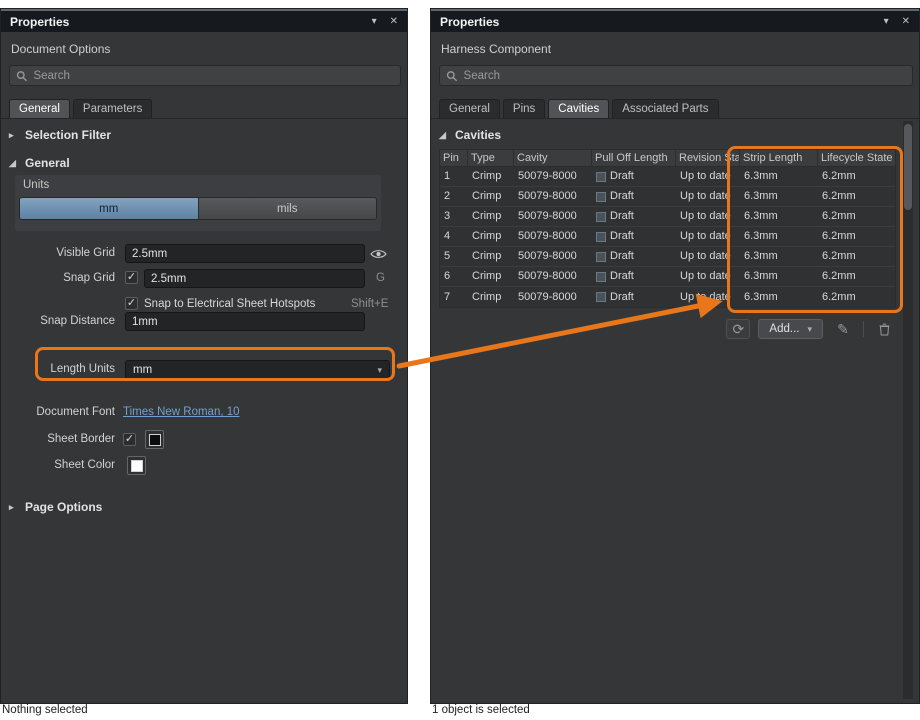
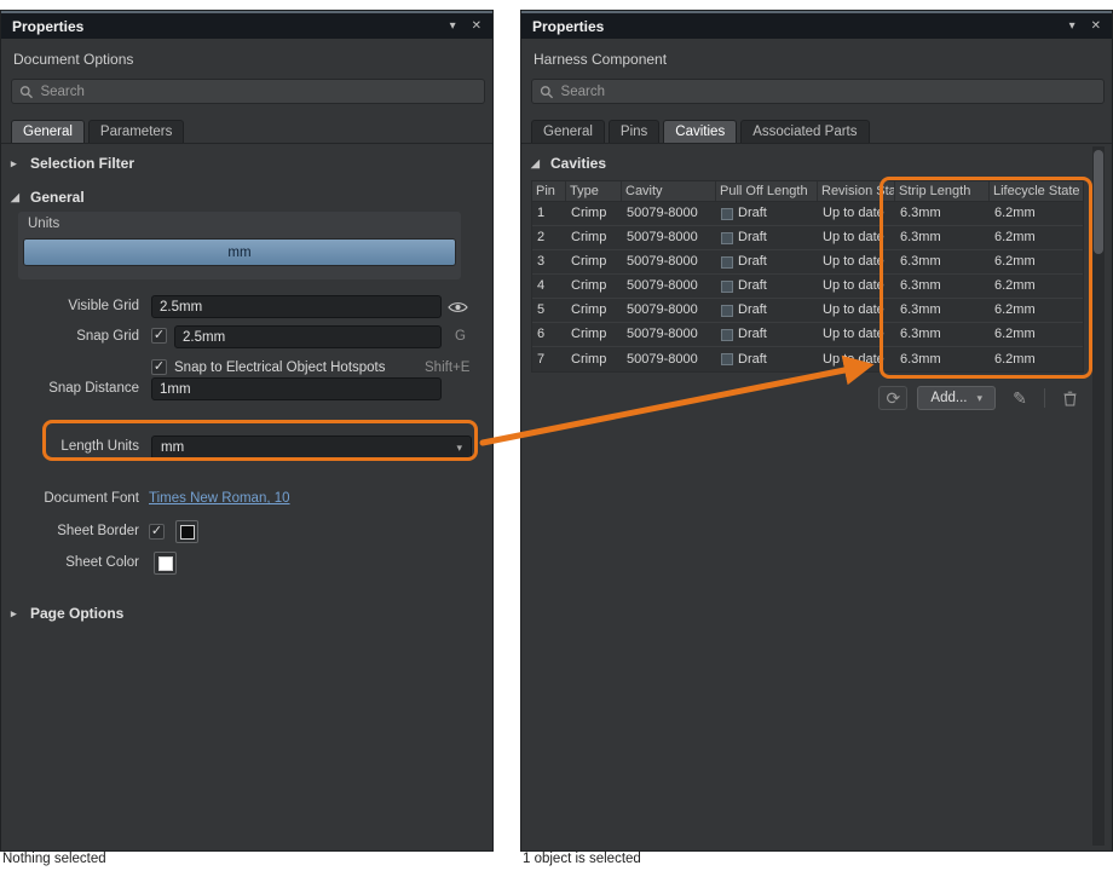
  Properties
  ▾
  ✕
  Document Options
  Search
  General
  Parameters
  ▸
  Selection Filter
  ◢
  General
  Units
  mm
- mils
  Visible Grid
  2.5mm
  Snap Grid
  ✓
  2.5mm
  G
  ✓
- Snap to Electrical Sheet Hotspots
+ Snap to Electrical Object Hotspots
  Shift+E
  Snap Distance
  1mm
  Length Units
  mm
  ▾
  Document Font
  Times New Roman, 10
  Sheet Border
  ✓
  Sheet Color
  ▸
  Page Options
  Properties
  ▾
  ✕
  Harness Component
  Search
  General
  Pins
  Cavities
  Associated Parts
  ◢
  Cavities
  Pin
  Type
  Cavity
  Pull Off Length
  Revision Sta
  Strip Length
  Lifecycle State
  1
  Crimp
  50079-8000
  Draft
  Up to date
  6.3mm
  6.2mm
  2
  Crimp
  50079-8000
  Draft
  Up to date
  6.3mm
  6.2mm
  3
  Crimp
  50079-8000
  Draft
  Up to date
  6.3mm
  6.2mm
  4
  Crimp
  50079-8000
  Draft
  Up to date
  6.3mm
  6.2mm
  5
  Crimp
  50079-8000
  Draft
  Up to date
  6.3mm
  6.2mm
  6
  Crimp
  50079-8000
  Draft
  Up to date
  6.3mm
  6.2mm
  7
  Crimp
  50079-8000
  Draft
  Up to date
  6.3mm
  6.2mm
  ⟳
  Add...
  ▾
  ✎
  Nothing selected
  1 object is selected
